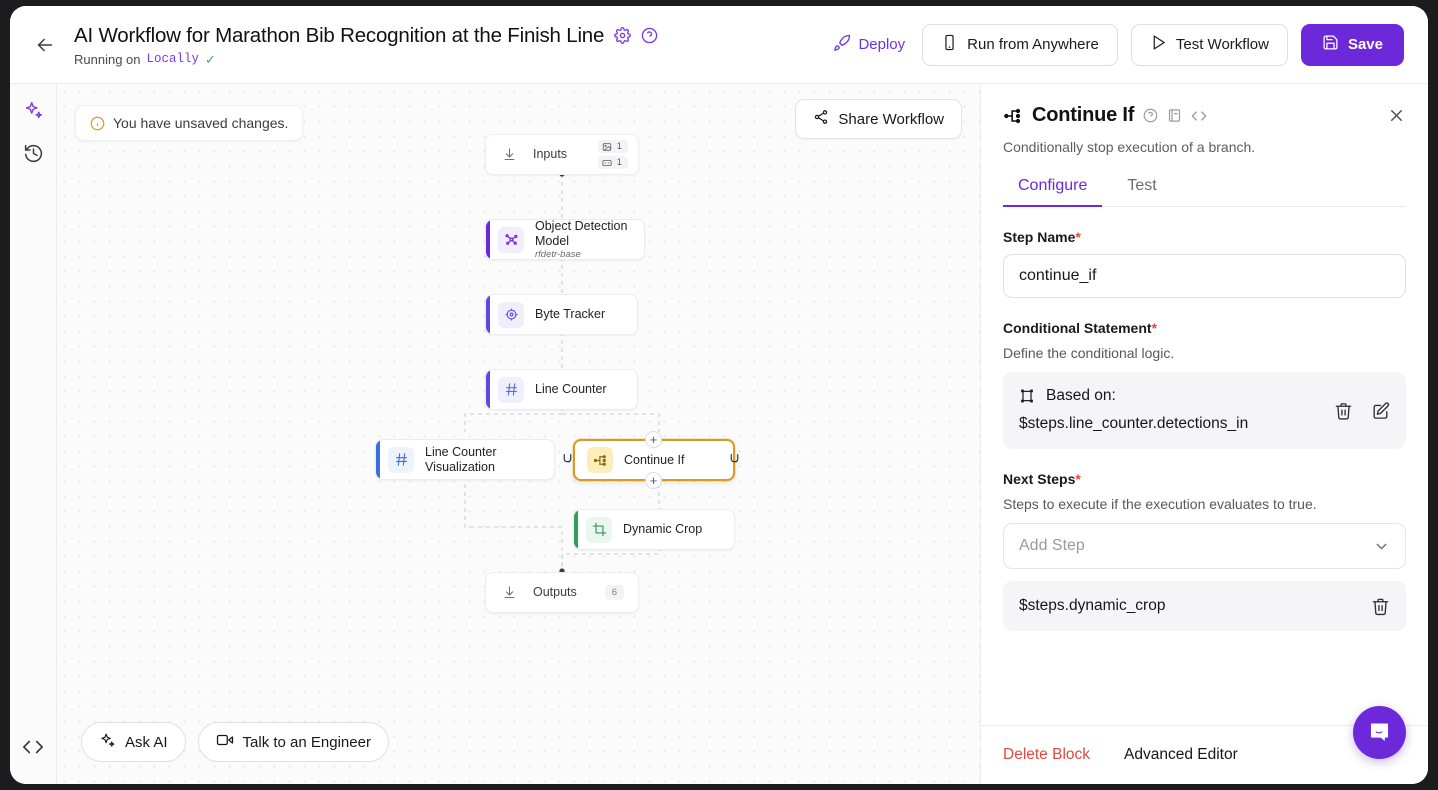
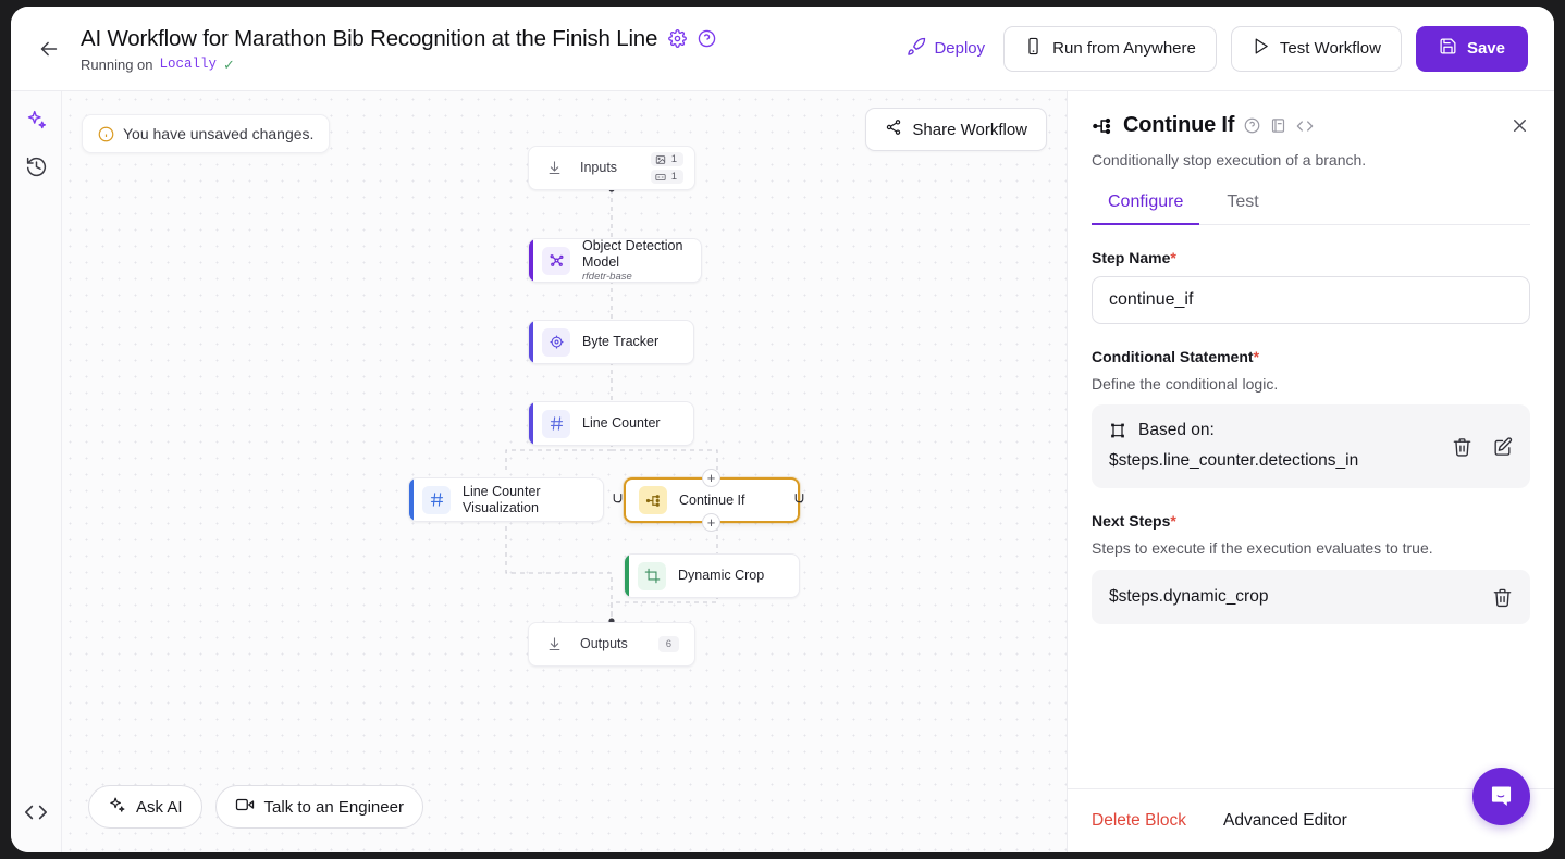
  AI Workflow for Marathon Bib Recognition at the Finish Line
  Running on
  Locally
  ✓
  Deploy
  Run from Anywhere
  Test Workflow
  Save
  You have unsaved changes.
  Share Workflow
  Inputs
  1
  1
  Object Detection Model
  rfdetr-base
  Byte Tracker
  Line Counter
  Line Counter Visualization
  Continue If
  +
  +
  Dynamic Crop
  Outputs
  6
  Ask AI
  Talk to an Engineer
  Continue If
  Conditionally stop execution of a branch.
  Configure
  Test
  Step Name*
  continue_if
  Conditional Statement*
  Define the conditional logic.
  Based on:
  $steps.line_counter.detections_in
  Next Steps*
  Steps to execute if the execution evaluates to true.
- Add Step
  $steps.dynamic_crop
  Delete Block
  Advanced Editor
